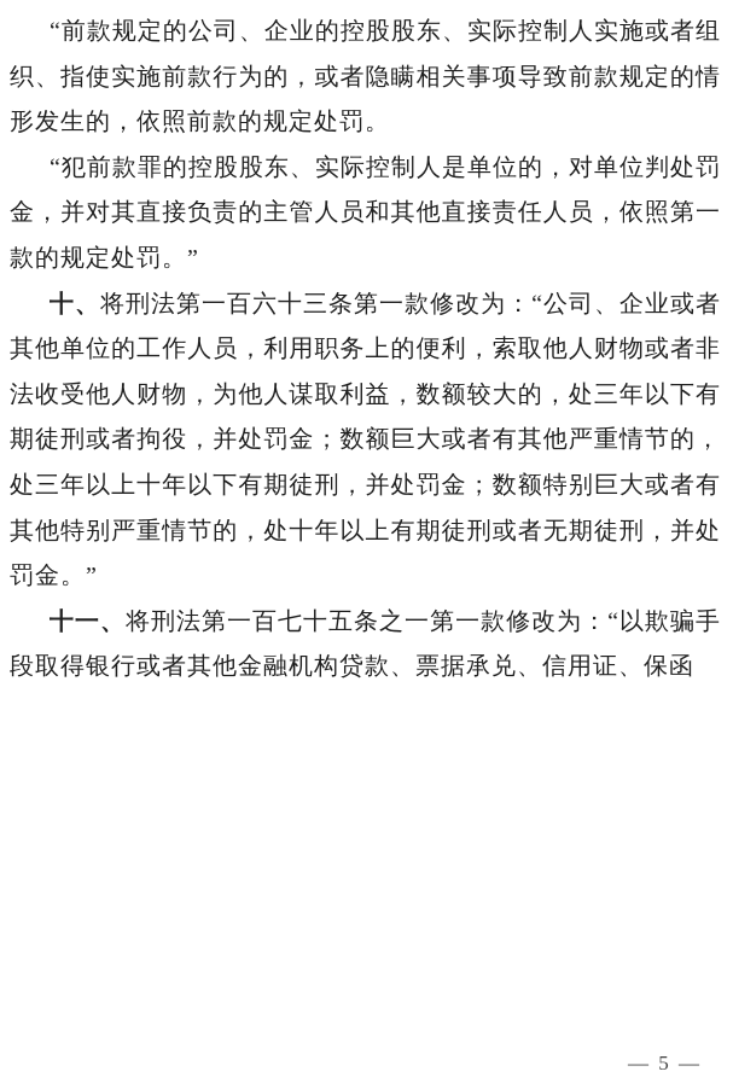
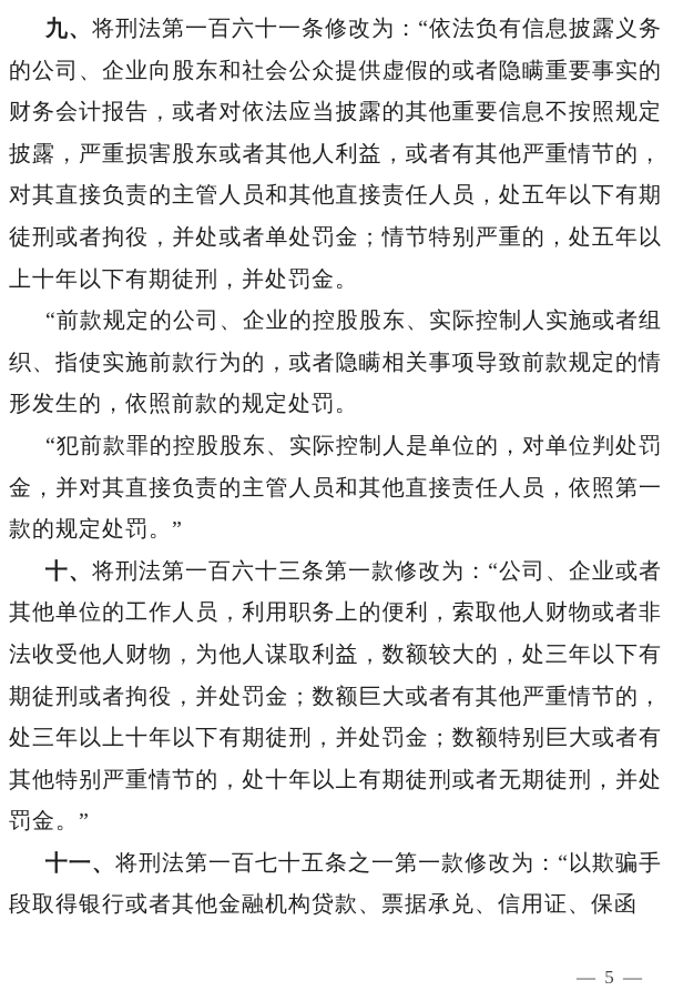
+ 九、将刑法第一百六十一条修改为：“依法负有信息披露义务的公司、企业向股东和社会公众提供虚假的或者隐瞒重要事实的财务会计报告，或者对依法应当披露的其他重要信息不按照规定披露，严重损害股东或者其他人利益，或者有其他严重情节的，对其直接负责的主管人员和其他直接责任人员，处五年以下有期徒刑或者拘役，并处或者单处罚金；情节特别严重的，处五年以上十年以下有期徒刑，并处罚金。
  “前款规定的公司、企业的控股股东、实际控制人实施或者组织、指使实施前款行为的，或者隐瞒相关事项导致前款规定的情形发生的，依照前款的规定处罚。
  “犯前款罪的控股股东、实际控制人是单位的，对单位判处罚金，并对其直接负责的主管人员和其他直接责任人员，依照第一款的规定处罚。”
  十、将刑法第一百六十三条第一款修改为：“公司、企业或者其他单位的工作人员，利用职务上的便利，索取他人财物或者非法收受他人财物，为他人谋取利益，数额较大的，处三年以下有期徒刑或者拘役，并处罚金；数额巨大或者有其他严重情节的，处三年以上十年以下有期徒刑，并处罚金；数额特别巨大或者有其他特别严重情节的，处十年以上有期徒刑或者无期徒刑，并处罚金。”
  十一、将刑法第一百七十五条之一第一款修改为：“以欺骗手段取得银行或者其他金融机构贷款、票据承兑、信用证、保函
  — 5 —
